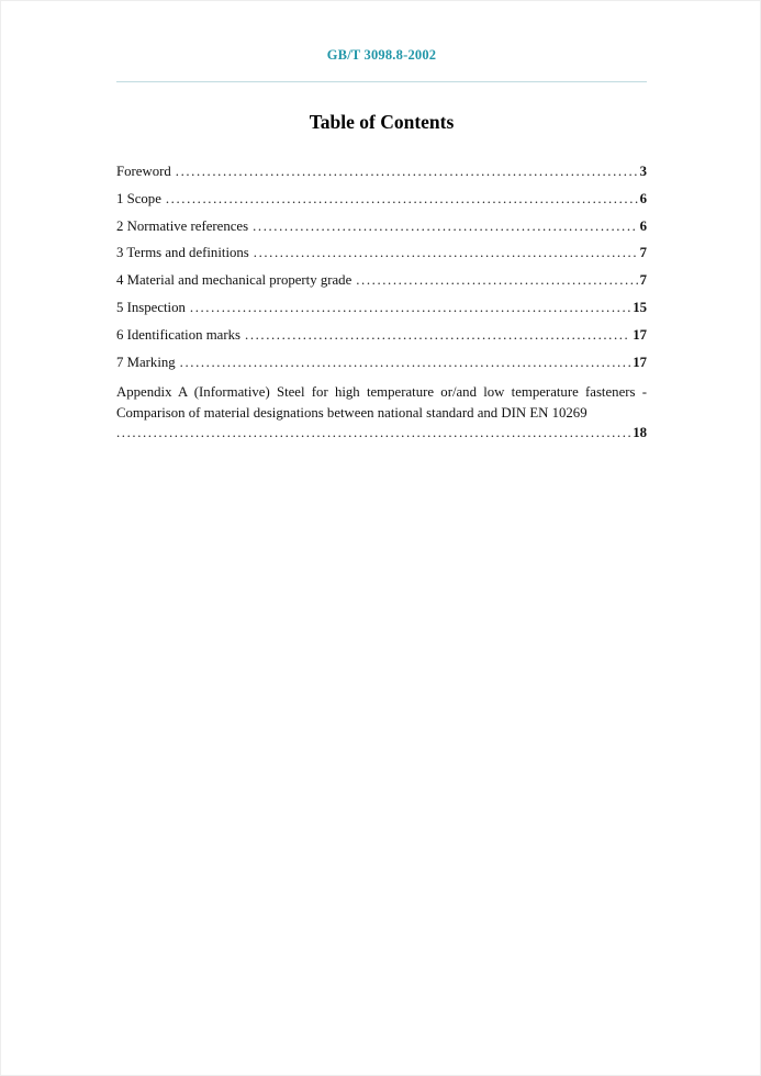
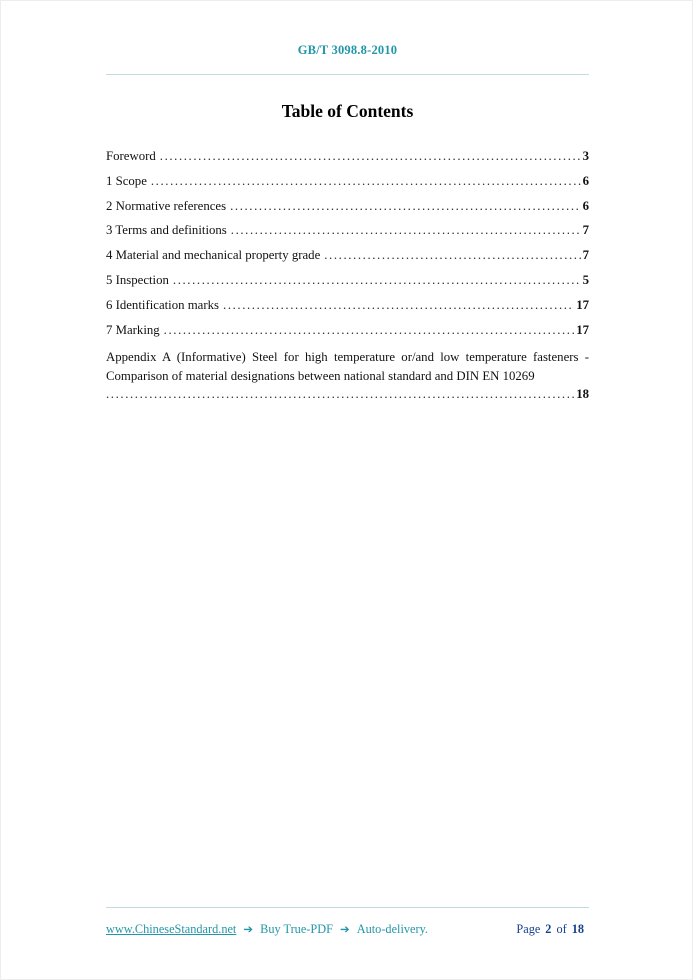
- GB/T 3098.8-2002
+ GB/T 3098.8-2010
  Table of Contents
  Foreword
  3
  1 Scope
  6
  2 Normative references
  6
  3 Terms and definitions
  7
  4 Material and mechanical property grade
  7
  5 Inspection
- 15
+ 5
  6 Identification marks
  17
  7 Marking
  17
  Appendix A (Informative) Steel for high temperature or/and low temperature fasteners - Comparison of material designations between national standard and DIN EN 10269
  18
+ www.ChineseStandard.net ➔ Buy True-PDF ➔ Auto-delivery.
+ Page 2 of 18
